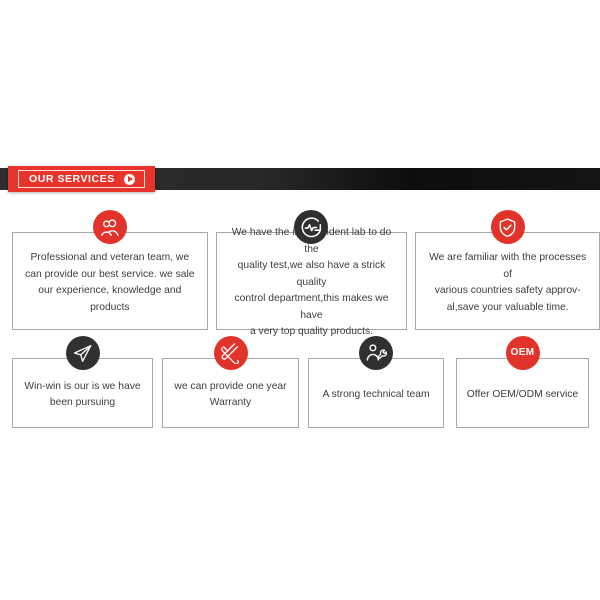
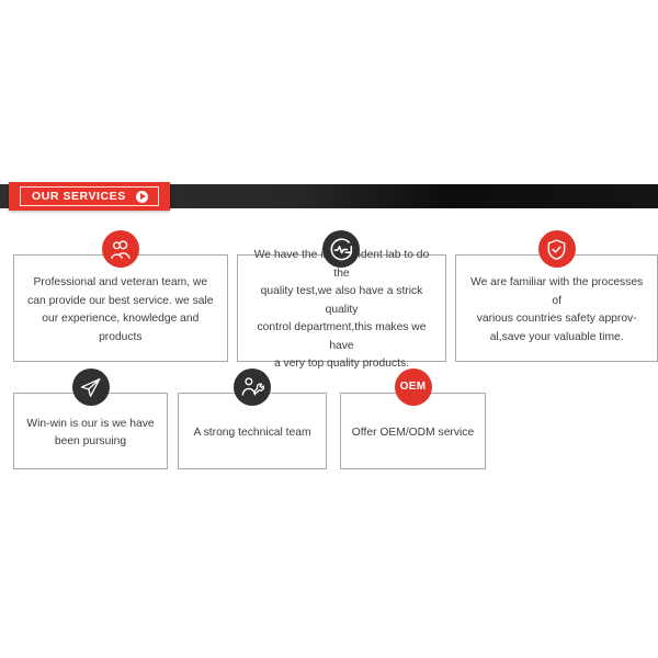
  OUR SERVICES
  Professional and veteran team, we
  can provide our best service. we sale
  our experience, knowledge and
  products
  We have the ident lab to do the
  quality test,we also have a strick quality
  control department,this makes we have
  a very top quality products.
  We are familiar with the processes of
  various countries safety approv-
  al,save your valuable time.
  Win-win is our is we have
  been pursuing
- we can provide one year
- Warranty
  A strong technical team
  OEM
  Offer OEM/ODM service
